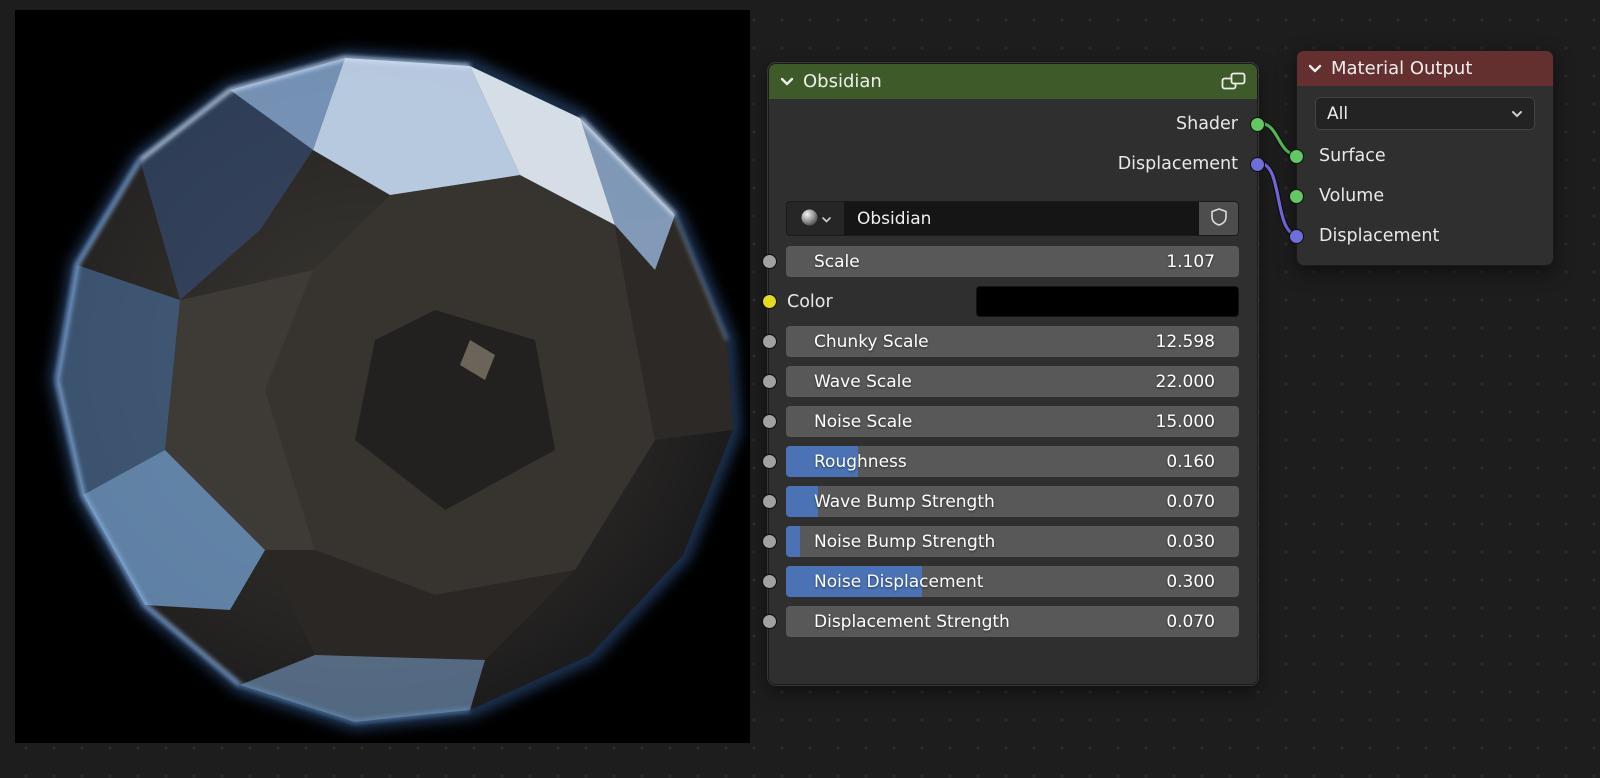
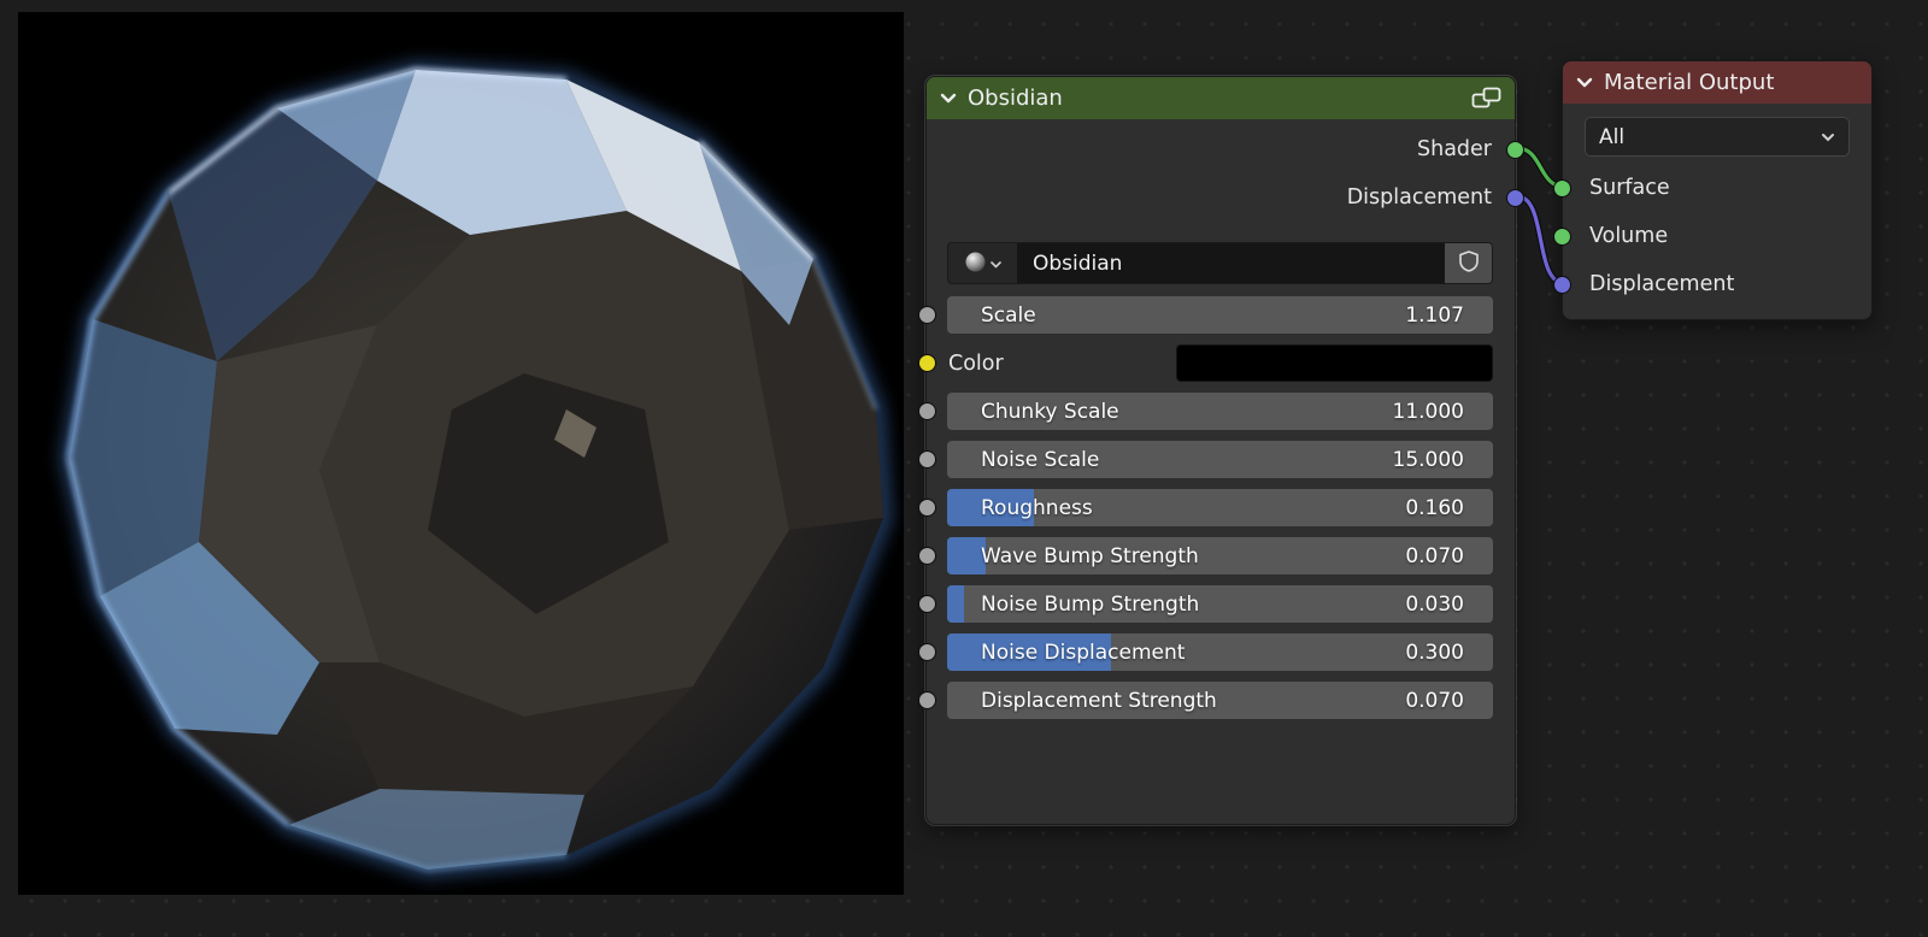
  Obsidian
  Shader
  Displacement
  Obsidian
  Scale
  1.107
  Color
  Chunky Scale
- 12.598
+ 11.000
- Wave Scale
- 22.000
  Noise Scale
  15.000
  Roughness
  0.160
  Wave Bump Strength
  0.070
  Noise Bump Strength
  0.030
  Noise Displacement
  0.300
  Displacement Strength
  0.070
  Material Output
  All
  Surface
  Volume
  Displacement
